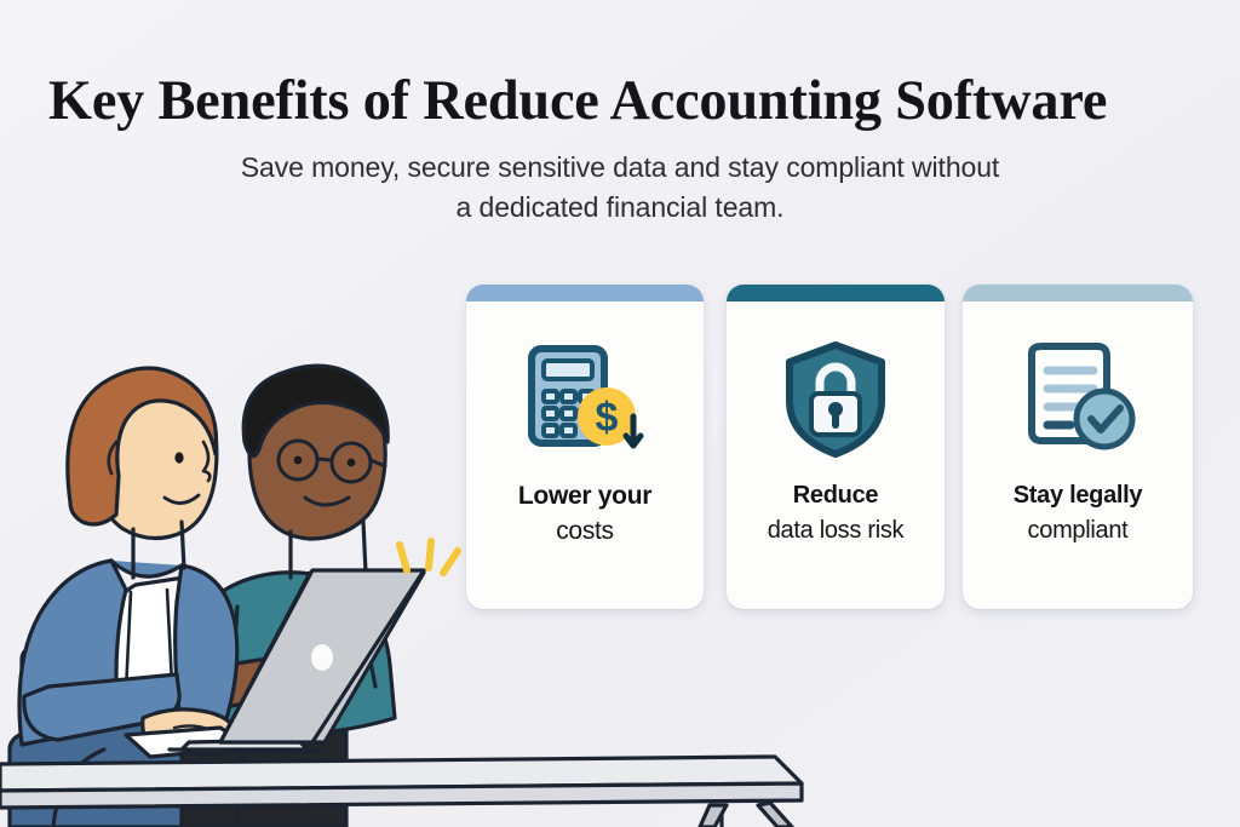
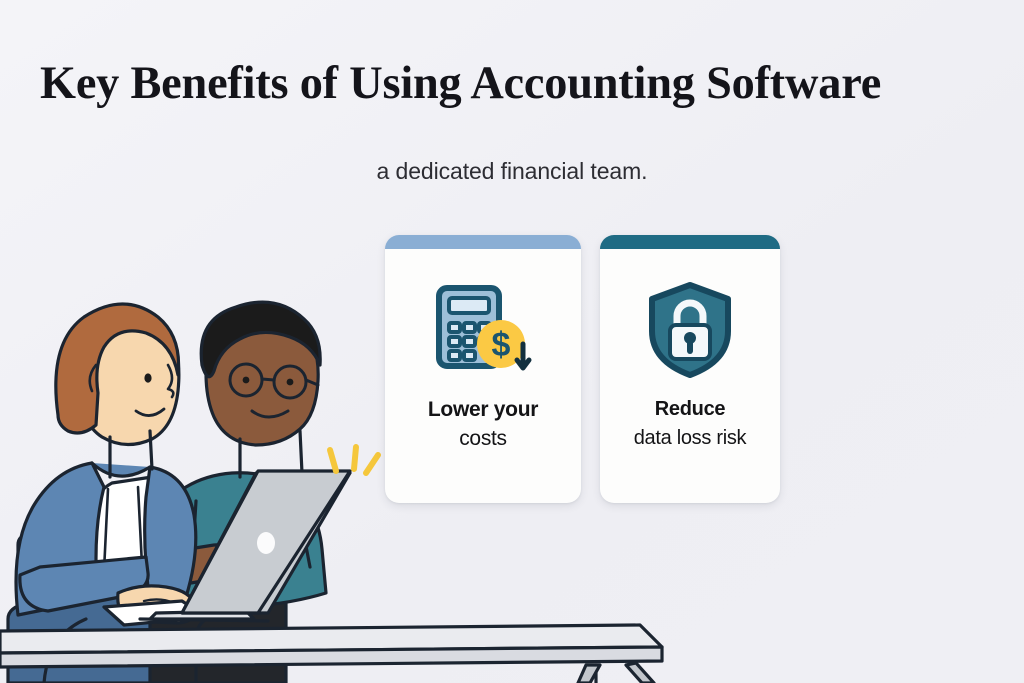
- Key Benefits of Reduce Accounting Software
+ Key Benefits of Using Accounting Software
- Save money, secure sensitive data and stay compliant without
  a dedicated financial team.
  $
  Lower your
  costs
  Reduce
  data loss risk
- Stay legally
- compliant
